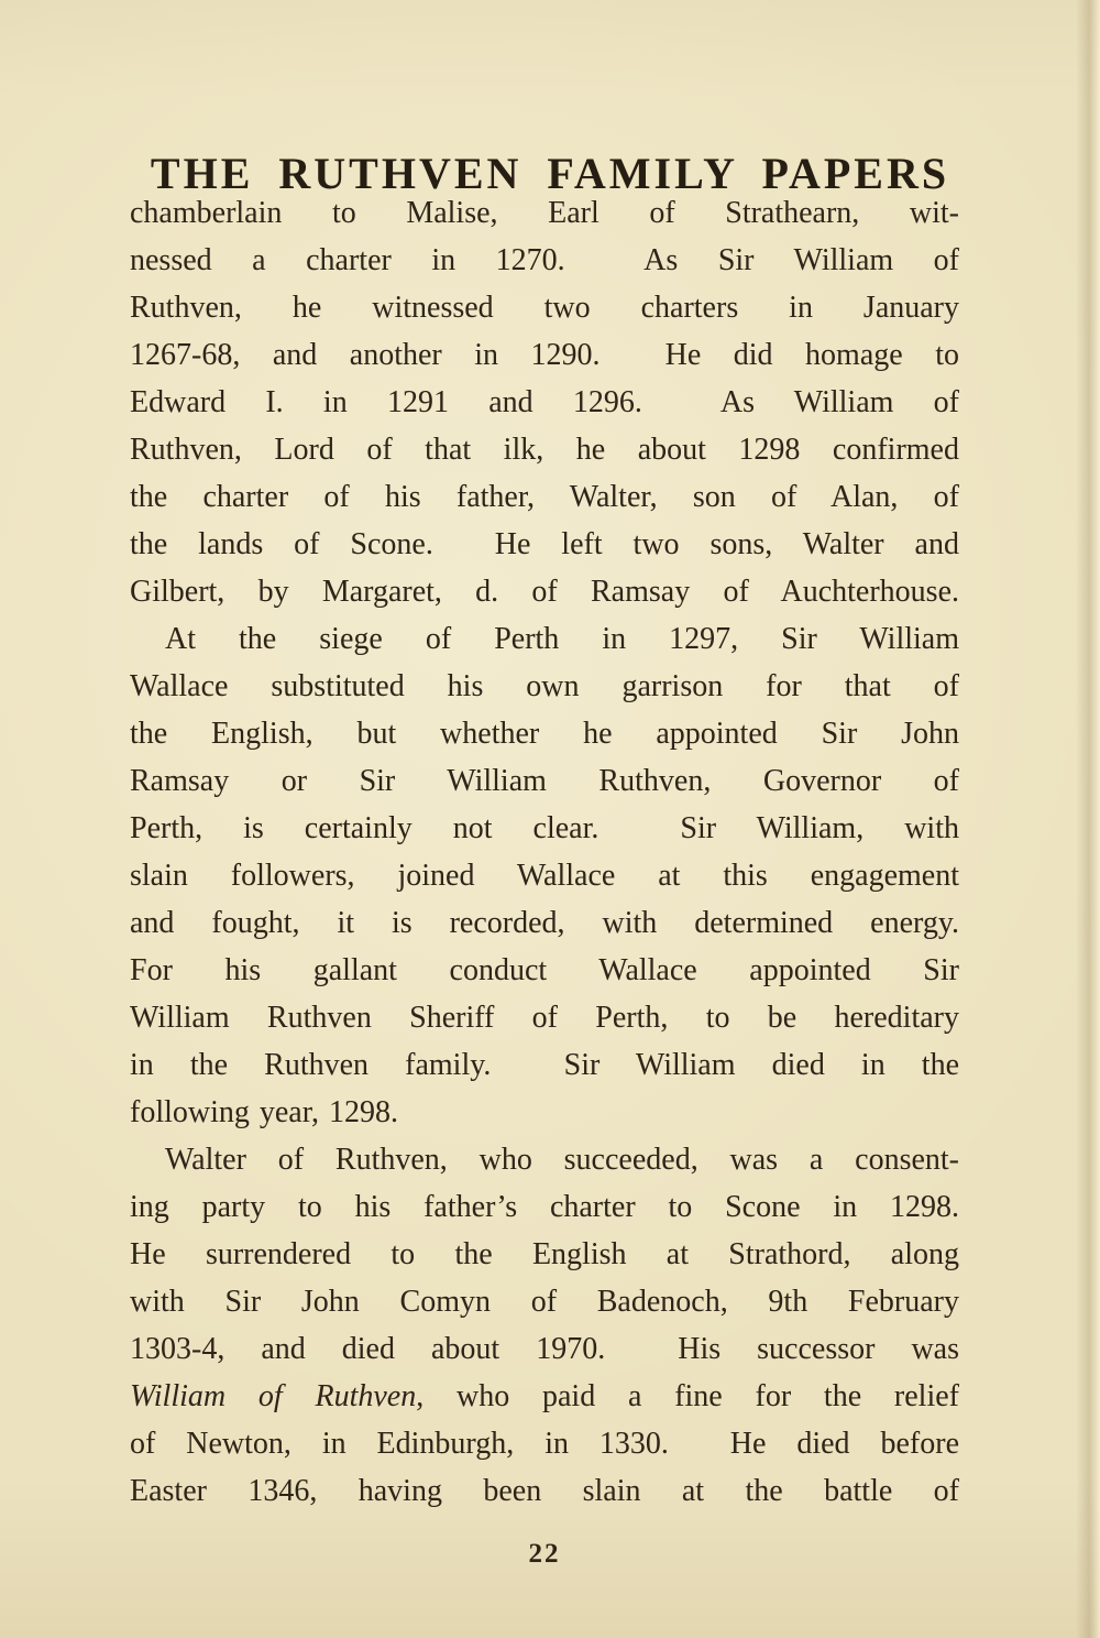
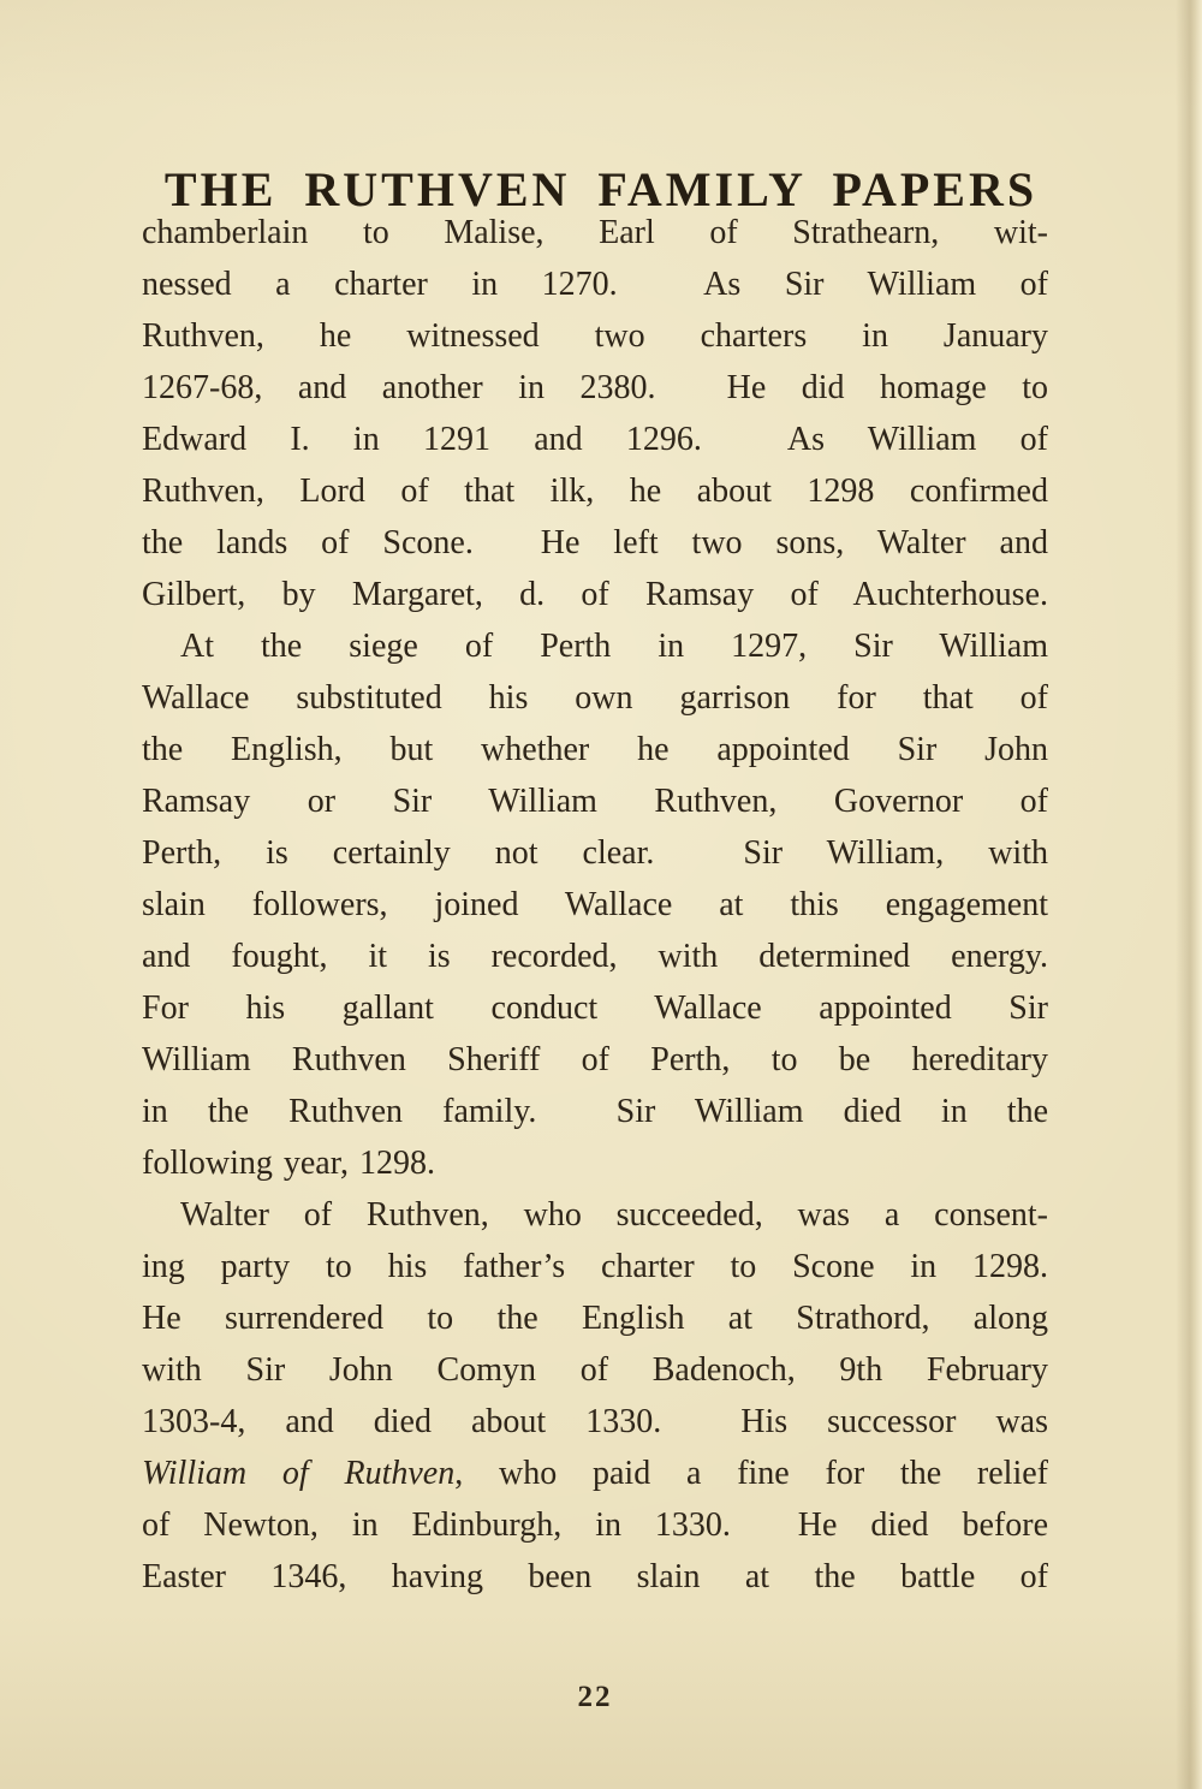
  THE RUTHVEN FAMILY PAPERS
  chamberlain to Malise, Earl of Strathearn, wit-
  nessed a charter in 1270. As Sir William of
  Ruthven, he witnessed two charters in January
- 1267-68, and another in 1290. He did homage to
+ 1267-68, and another in 2380. He did homage to
  Edward I. in 1291 and 1296. As William of
  Ruthven, Lord of that ilk, he about 1298 confirmed
- the charter of his father, Walter, son of Alan, of
  the lands of Scone. He left two sons, Walter and
  Gilbert, by Margaret, d. of Ramsay of Auchterhouse.
  At the siege of Perth in 1297, Sir William
  Wallace substituted his own garrison for that of
  the English, but whether he appointed Sir John
  Ramsay or Sir William Ruthven, Governor of
  Perth, is certainly not clear. Sir William, with
  slain followers, joined Wallace at this engagement
  and fought, it is recorded, with determined energy.
  For his gallant conduct Wallace appointed Sir
  William Ruthven Sheriff of Perth, to be hereditary
  in the Ruthven family. Sir William died in the
  following year, 1298.
  Walter of Ruthven, who succeeded, was a consent-
  ing party to his father’s charter to Scone in 1298.
  He surrendered to the English at Strathord, along
  with Sir John Comyn of Badenoch, 9th February
- 1303-4, and died about 1970. His successor was
+ 1303-4, and died about 1330. His successor was
  William of Ruthven, who paid a fine for the relief
  of Newton, in Edinburgh, in 1330. He died before
  Easter 1346, having been slain at the battle of
  22
